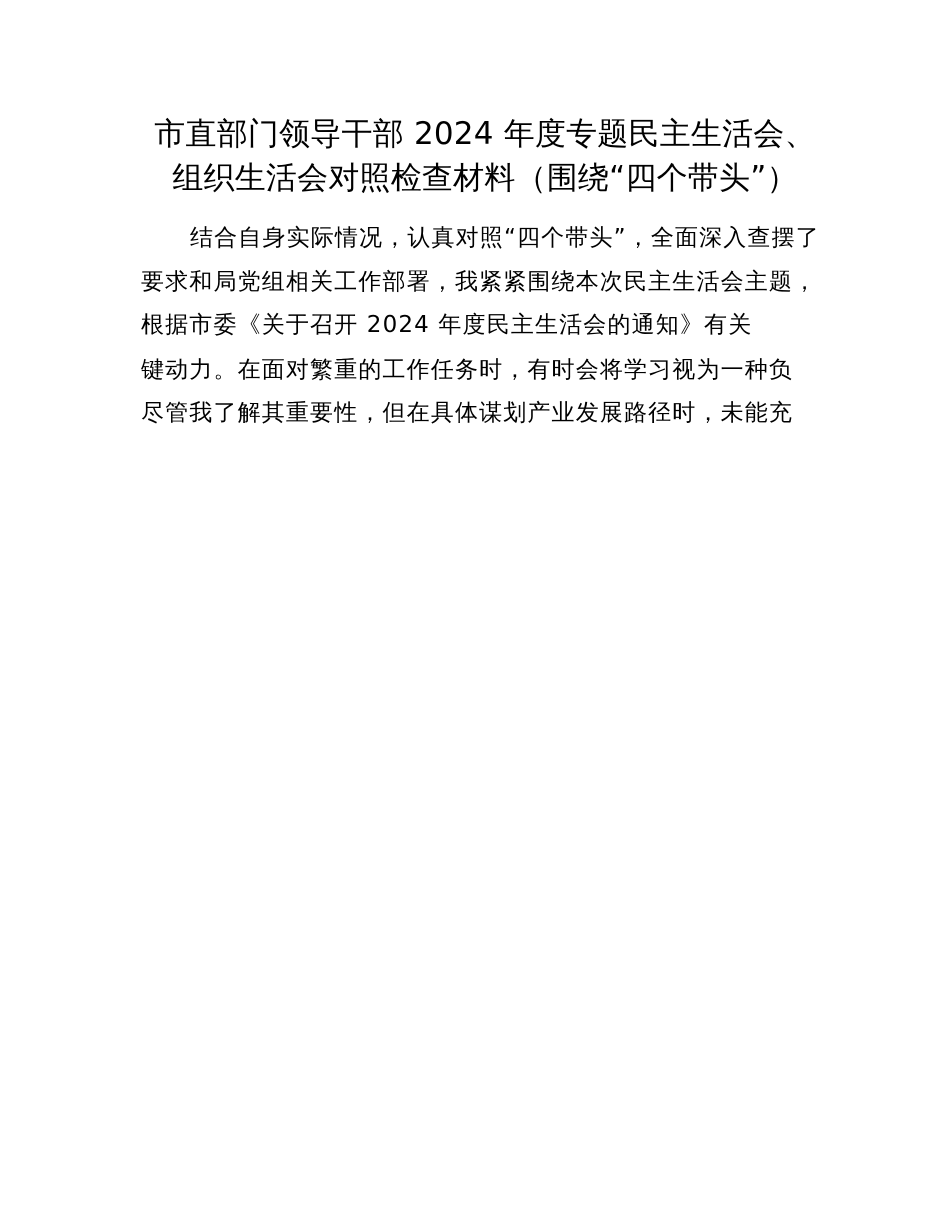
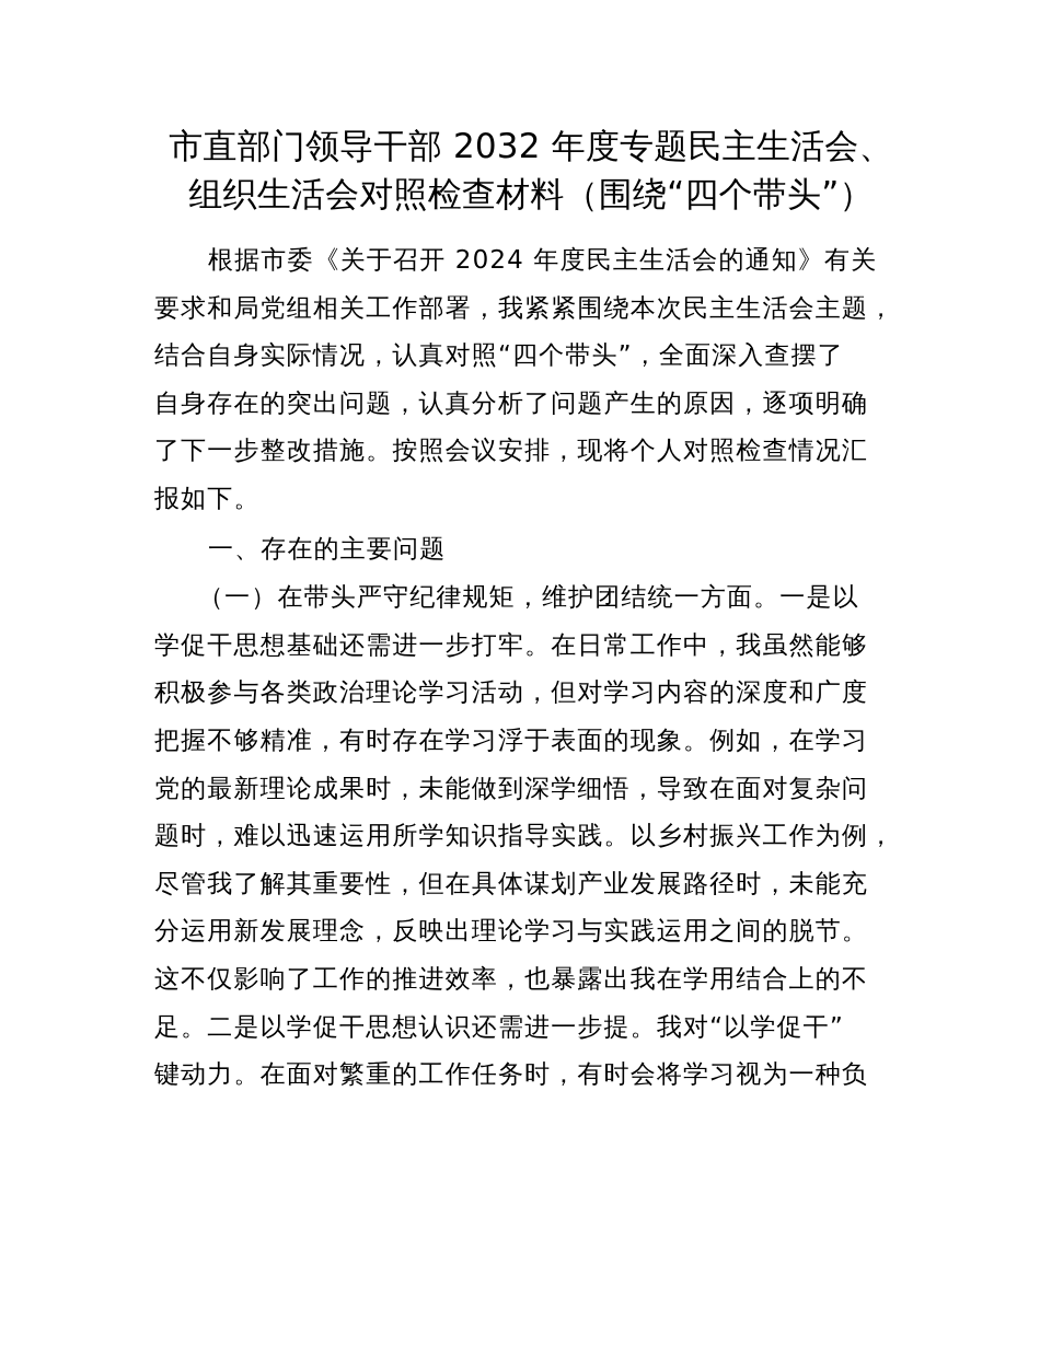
- 市直部门领导干部 2024 年度专题民主生活会、
+ 市直部门领导干部 2032 年度专题民主生活会、
  组织生活会对照检查材料（围绕“四个带头”）
- 结合自身实际情况，认真对照“四个带头”，全面深入查摆了
+ 根据市委《关于召开 2024 年度民主生活会的通知》有关
  要求和局党组相关工作部署，我紧紧围绕本次民主生活会主题，
- 根据市委《关于召开 2024 年度民主生活会的通知》有关
+ 结合自身实际情况，认真对照“四个带头”，全面深入查摆了
+ 自身存在的突出问题，认真分析了问题产生的原因，逐项明确
+ 了下一步整改措施。按照会议安排，现将个人对照检查情况汇
+ 报如下。
+ 一、存在的主要问题
+ （一）在带头严守纪律规矩，维护团结统一方面。一是以
+ 学促干思想基础还需进一步打牢。在日常工作中，我虽然能够
+ 积极参与各类政治理论学习活动，但对学习内容的深度和广度
+ 把握不够精准，有时存在学习浮于表面的现象。例如，在学习
+ 党的最新理论成果时，未能做到深学细悟，导致在面对复杂问
+ 题时，难以迅速运用所学知识指导实践。以乡村振兴工作为例，
- 键动力。在面对繁重的工作任务时，有时会将学习视为一种负
+ 尽管我了解其重要性，但在具体谋划产业发展路径时，未能充
+ 分运用新发展理念，反映出理论学习与实践运用之间的脱节。
+ 这不仅影响了工作的推进效率，也暴露出我在学用结合上的不
+ 足。二是以学促干思想认识还需进一步提。我对“以学促干”
- 尽管我了解其重要性，但在具体谋划产业发展路径时，未能充
+ 键动力。在面对繁重的工作任务时，有时会将学习视为一种负
